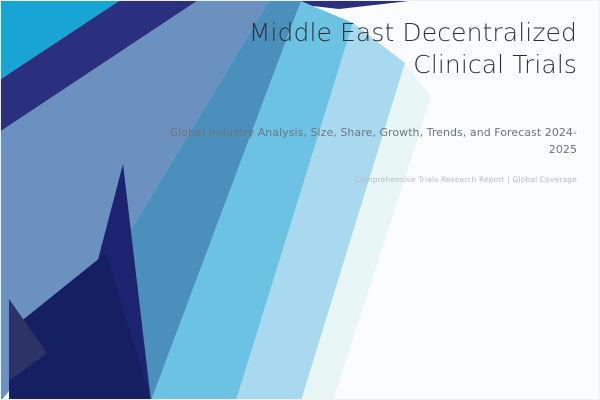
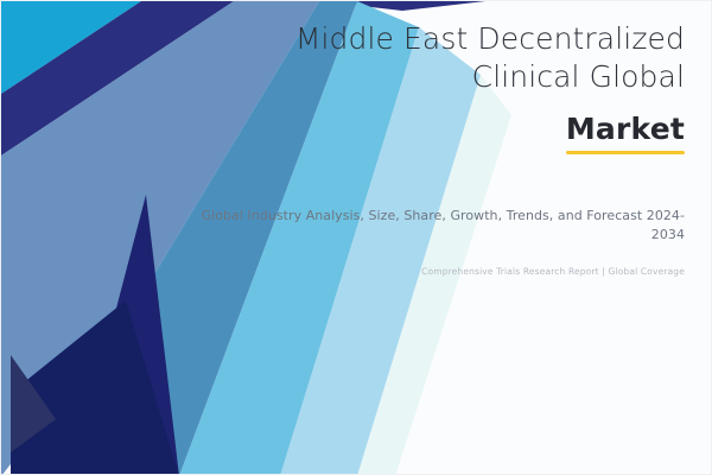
- Middle East Decentralized Clinical Trials
+ Middle East Decentralized Clinical Global
+ Market
- Global Industry Analysis, Size, Share, Growth, Trends, and Forecast 2024-2025
+ Global Industry Analysis, Size, Share, Growth, Trends, and Forecast 2024-2034
  Comprehensive Trials Research Report | Global Coverage
